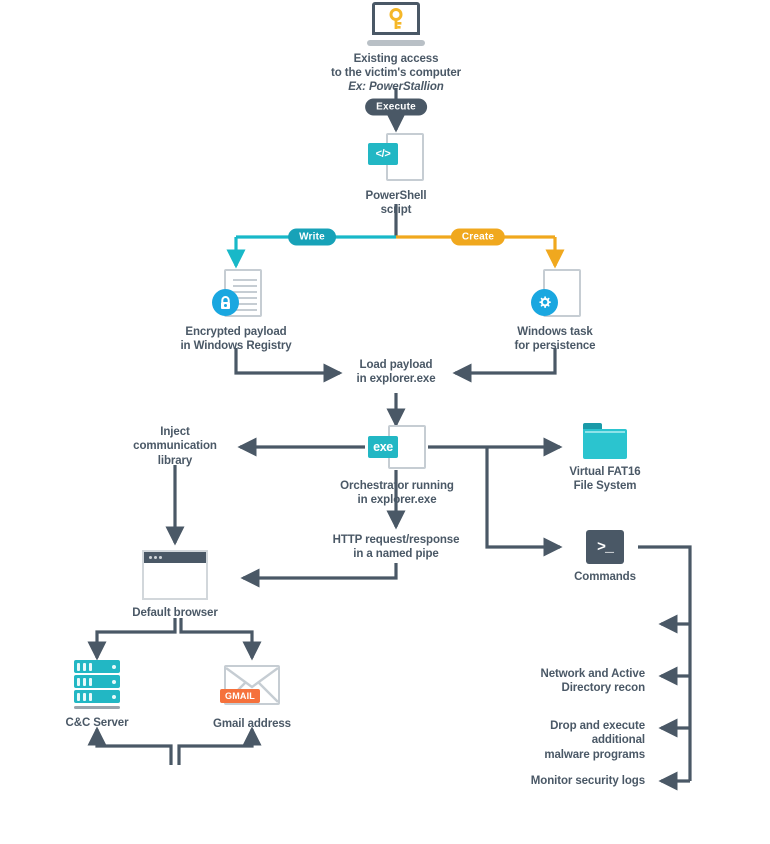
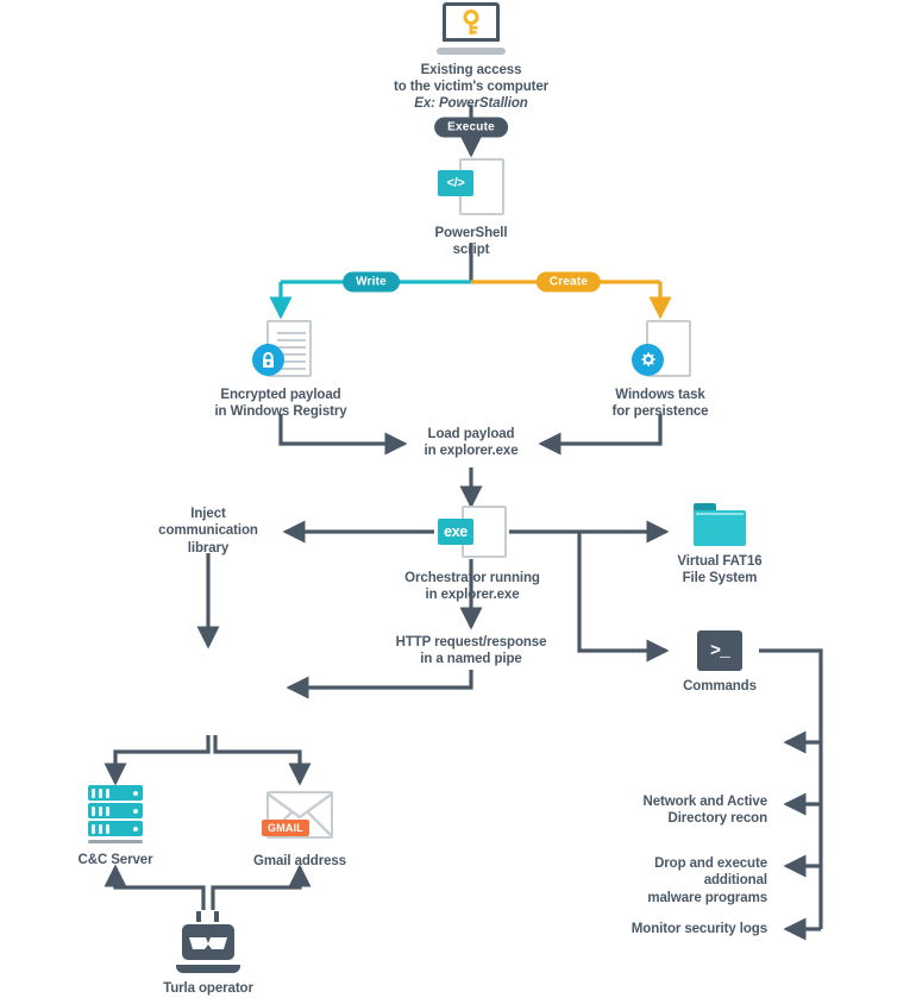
  Execute
  Write
  Create
  Existing access
  to the victim's computer
  Ex: PowerStallion
  </>
  PowerShell
  script
  Encrypted payload
  in Windows Registry
  Windows task
  for persistence
  Load payload
  in explorer.exe
  exe
  Orchestrator running
  in explorer.exe
  Inject
  communication
  library
  Virtual FAT16
  File System
  HTTP request/response
  in a named pipe
  >_
  Commands
- Default browser
  C&C Server
  GMAIL
  Gmail address
+ Turla operator
  Network and Active
  Directory recon
  Drop and execute additional
  malware programs
  Monitor security logs
